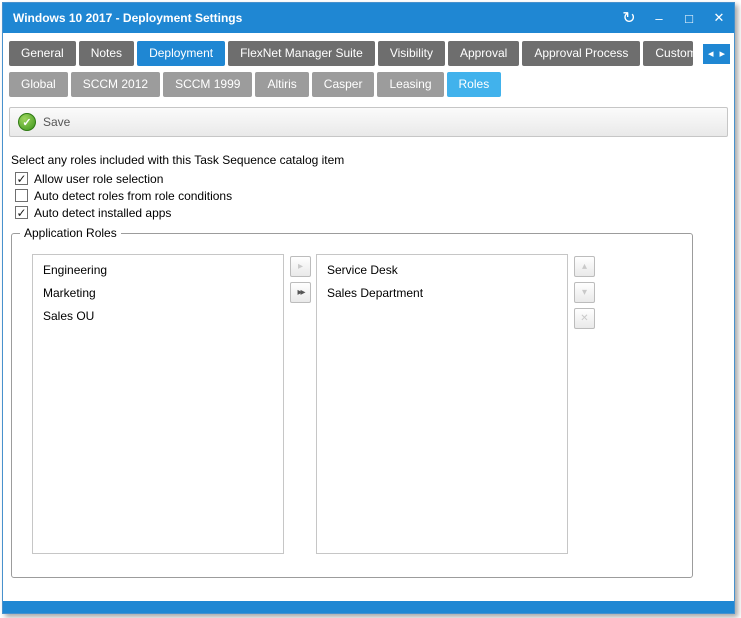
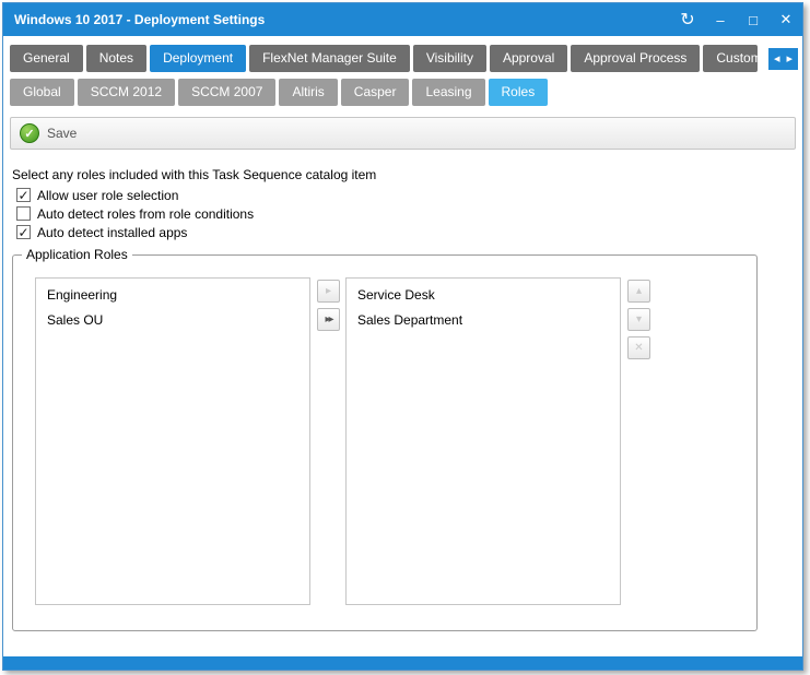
  Windows 10 2017 - Deployment Settings
  ↻
  –
  □
  ✕
  General
  Notes
  Deployment
  FlexNet Manager Suite
  Visibility
  Approval
  Approval Process
  Custom
  ◂
  ▸
  Global
  SCCM 2012
- SCCM 1999
+ SCCM 2007
  Altiris
  Casper
  Leasing
  Roles
  ✓
  Save
  Select any roles included with this Task Sequence catalog item
  ✓
  Allow user role selection
  Auto detect roles from role conditions
  ✓
  Auto detect installed apps
  Application Roles
  Engineering
- Marketing
  Sales OU
  ▸
  ▸▸
  Service Desk
  Sales Department
  ▴
  ▾
  ✕
